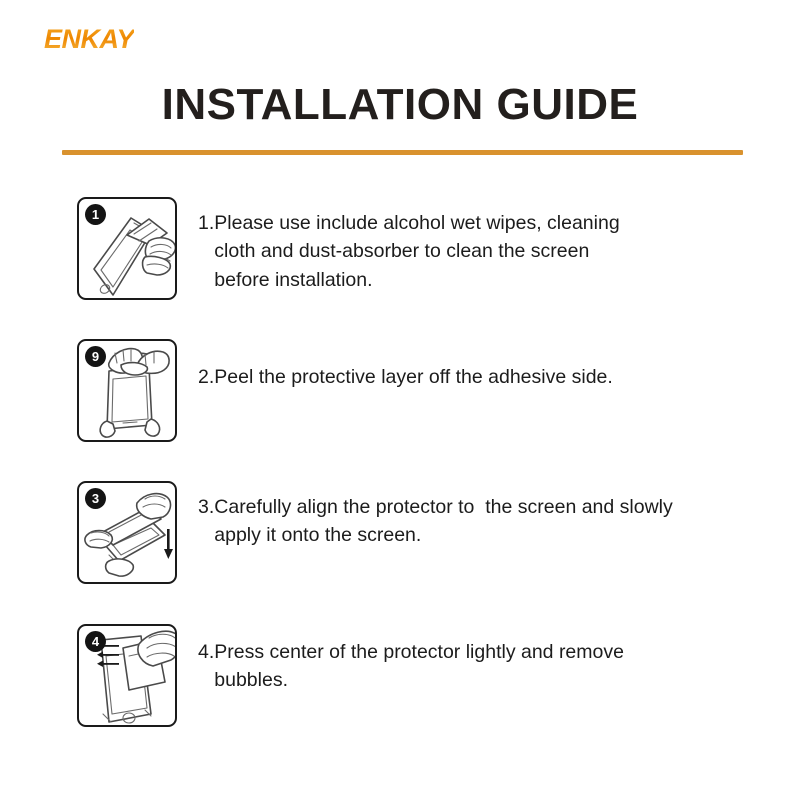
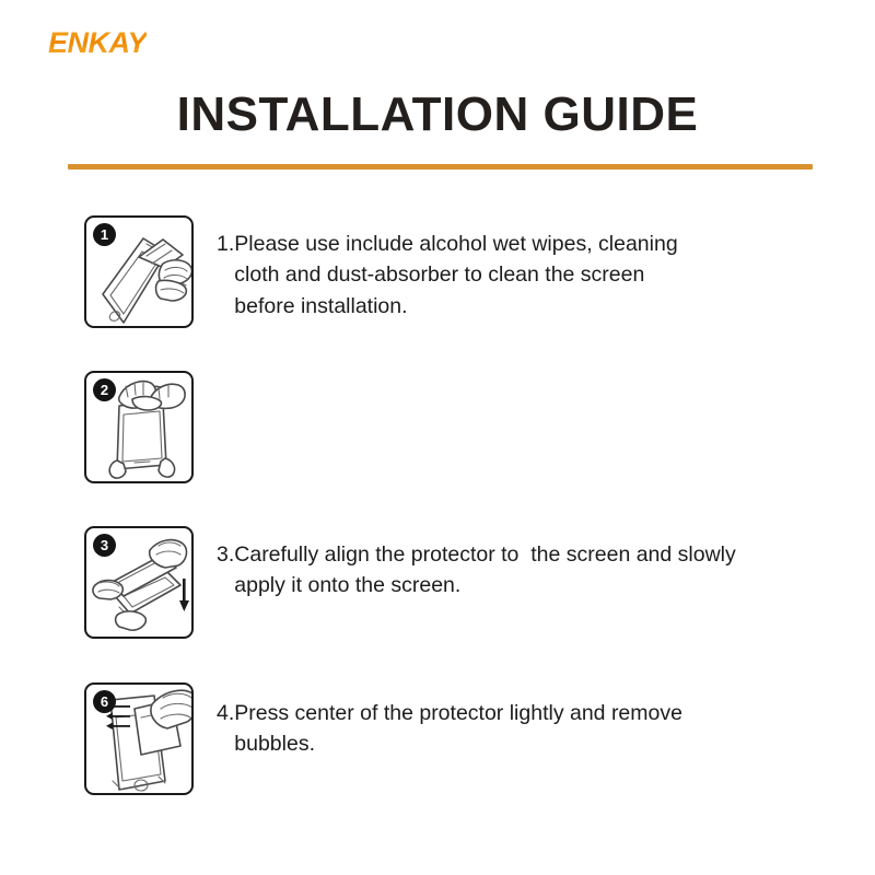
  ENKAY
  INSTALLATION GUIDE
  1
  1.Please use include alcohol wet wipes, cleaning
  cloth and dust-absorber to clean the screen
  before installation.
- 9
+ 2
- 2.Peel the protective layer off the adhesive side.
  3
  3.Carefully align the protector to the screen and slowly
  apply it onto the screen.
- 4
+ 6
  4.Press center of the protector lightly and remove
  bubbles.
